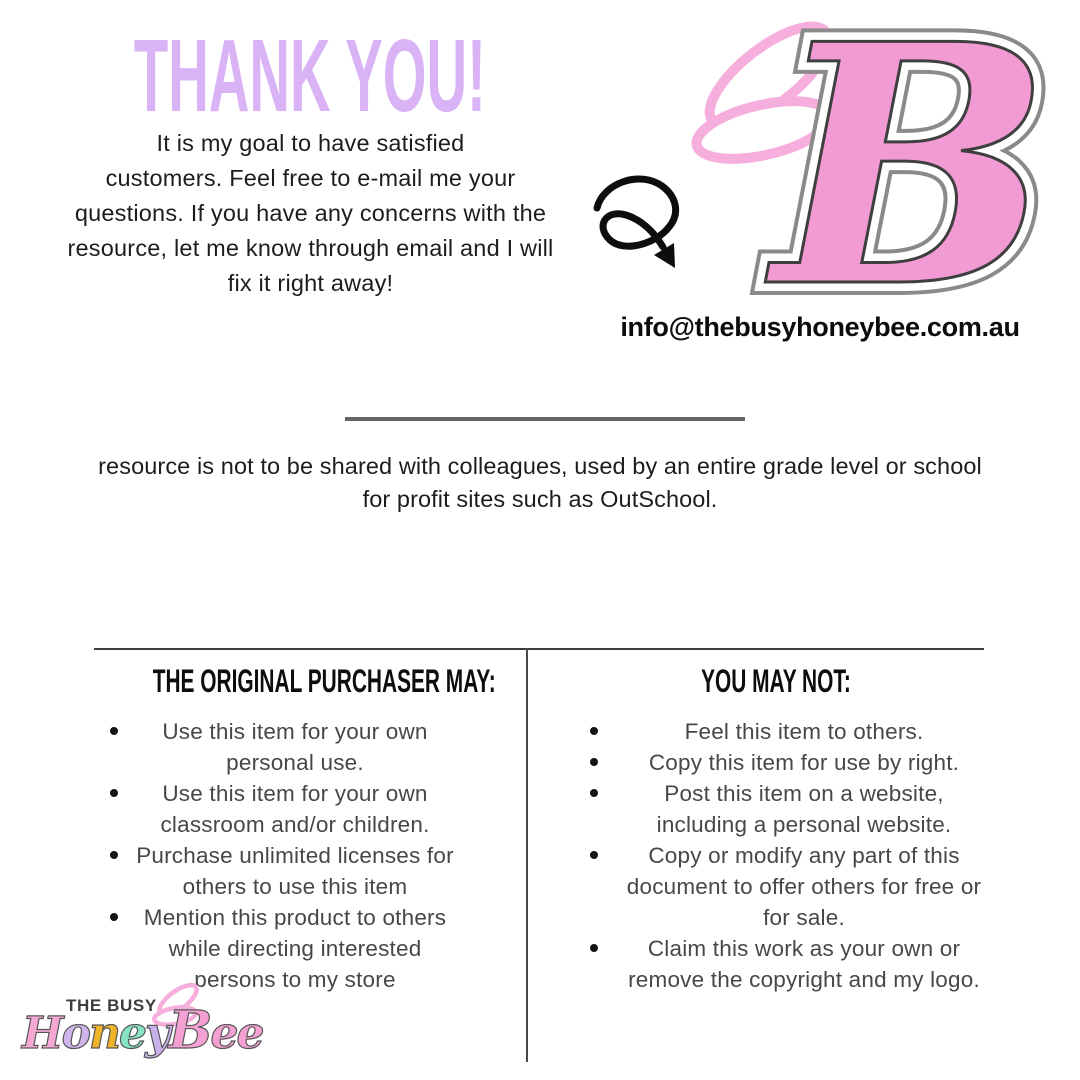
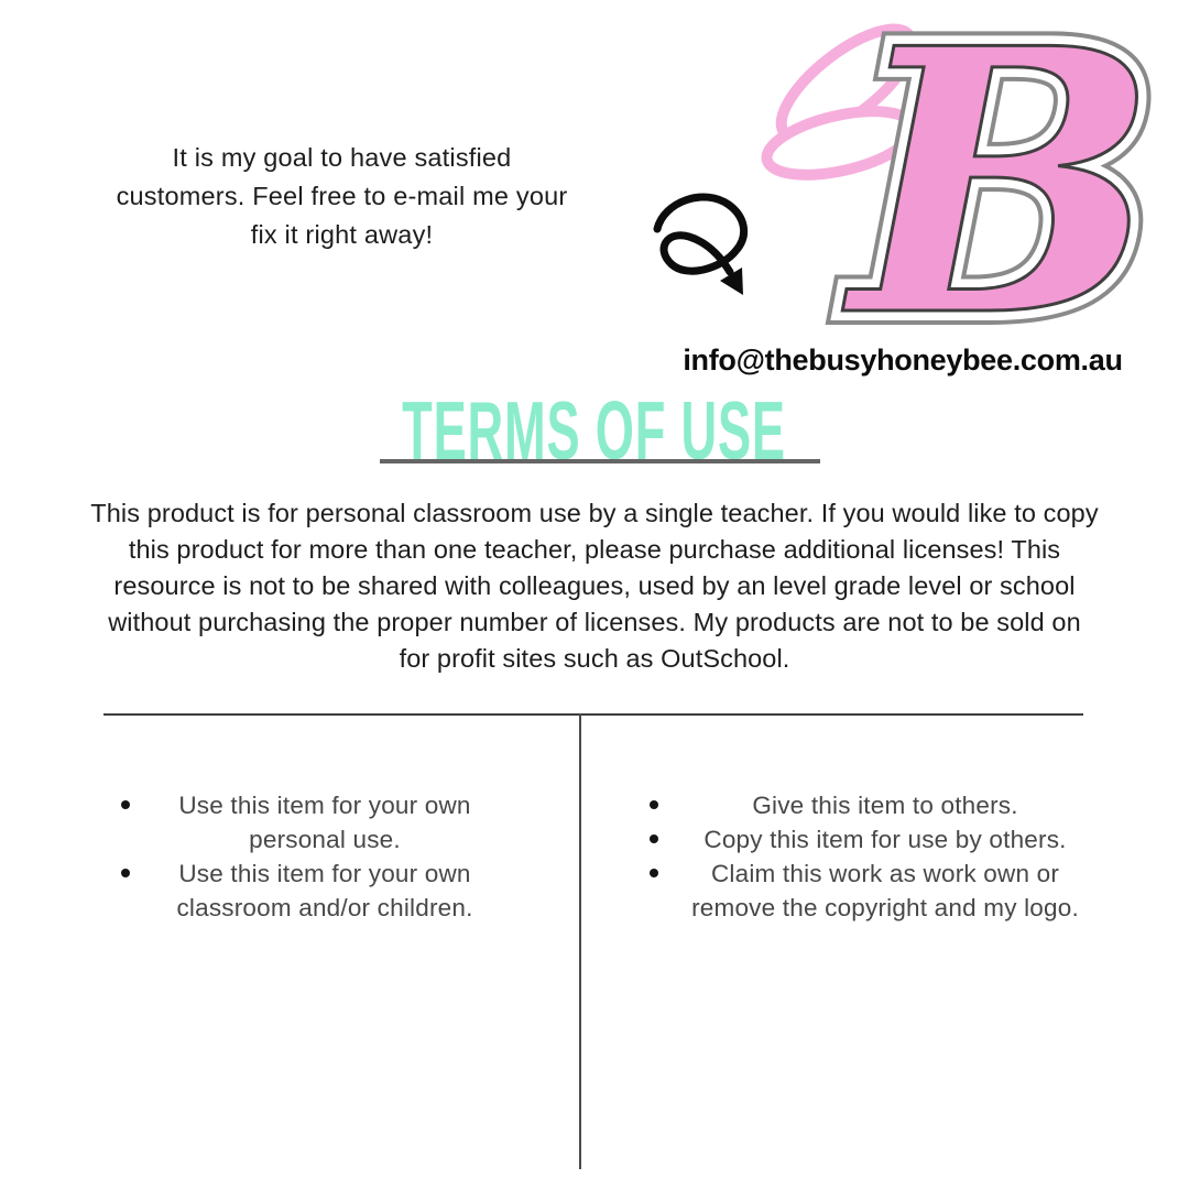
- THANK YOU!
  It is my goal to have satisfied
  customers. Feel free to e-mail me your
- questions. If you have any concerns with the
- resource, let me know through email and I will
  fix it right away!
  B
  info@thebusyhoneybee.com.au
+ TERMS OF USE
+ This product is for personal classroom use by a single teacher. If you would like to copy
+ this product for more than one teacher, please purchase additional licenses! This
- resource is not to be shared with colleagues, used by an entire grade level or school
+ resource is not to be shared with colleagues, used by an level grade level or school
+ without purchasing the proper number of licenses. My products are not to be sold on
  for profit sites such as OutSchool.
- THE ORIGINAL PURCHASER MAY:
  Use this item for your own personal use.
  Use this item for your own classroom and/or children.
- Purchase unlimited licenses for others to use this item
- Mention this product to others while directing interested persons to my store
- YOU MAY NOT:
- Feel this item to others.
+ Give this item to others.
- Copy this item for use by right.
+ Copy this item for use by others.
- Post this item on a website, including a personal website.
- Copy or modify any part of this document to offer others for free or for sale.
- Claim this work as your own or remove the copyright and my logo.
+ Claim this work as work own or remove the copyright and my logo.
- THE BUSY
- HoneyBee
